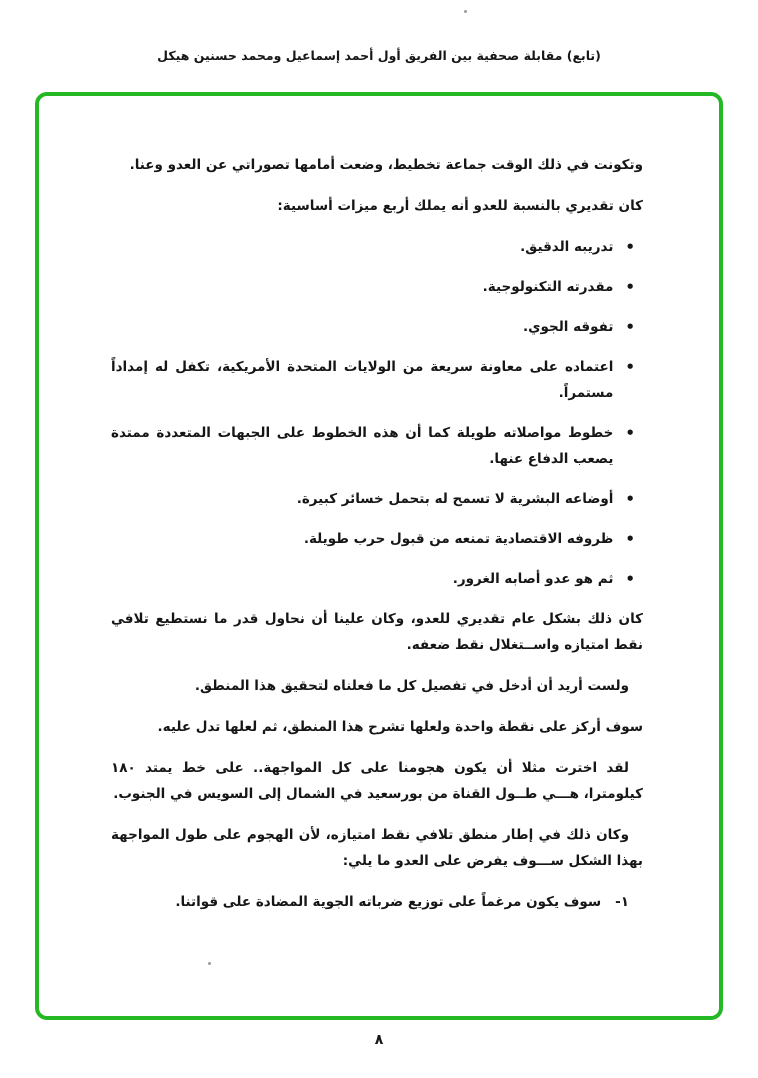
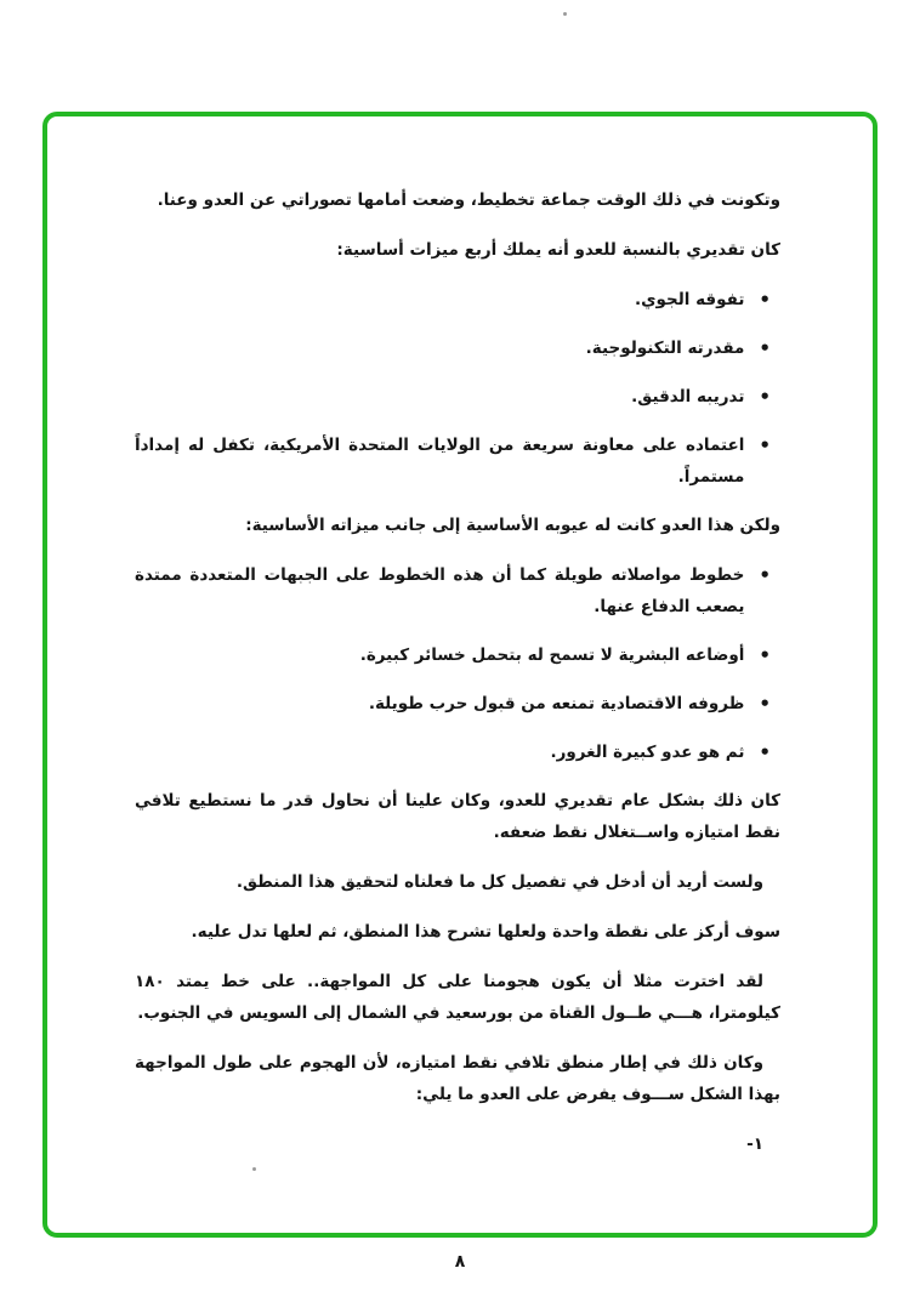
- (تابع) مقابلة صحفية بين الفريق أول أحمد إسماعيل ومحمد حسنين هيكل
  وتكونت في ذلك الوقت جماعة تخطيط، وضعت أمامها تصوراتي عن العدو وعنا.
  كان تقديري بالنسبة للعدو أنه يملك أربع ميزات أساسية:
  •
- تدريبه الدقيق.
+ تفوقه الجوي.
  •
  مقدرته التكنولوجية.
  •
- تفوقه الجوي.
+ تدريبه الدقيق.
  •
  اعتماده على معاونة سريعة من الولايات المتحدة الأمريكية، تكفل له إمداداً مستمراً.
+ ولكن هذا العدو كانت له عيوبه الأساسية إلى جانب ميزاته الأساسية:
  •
  خطوط مواصلاته طويلة كما أن هذه الخطوط على الجبهات المتعددة ممتدة يصعب الدفاع عنها.
  •
  أوضاعه البشرية لا تسمح له بتحمل خسائر كبيرة.
  •
  ظروفه الاقتصادية تمنعه من قبول حرب طويلة.
  •
- ثم هو عدو أصابه الغرور.
+ ثم هو عدو كبيرة الغرور.
  كان ذلك بشكل عام تقديري للعدو، وكان علينا أن نحاول قدر ما نستطيع تلافي نقط امتيازه واســتغلال نقط ضعفه.
  ولست أريد أن أدخل في تفصيل كل ما فعلناه لتحقيق هذا المنطق.
  سوف أركز على نقطة واحدة ولعلها تشرح هذا المنطق، ثم لعلها تدل عليه.
  لقد اخترت مثلا أن يكون هجومنا على كل المواجهة.. على خط يمتد ١٨٠ كيلومترا، هـــي طــول القناة من بورسعيد في الشمال إلى السويس في الجنوب.
  وكان ذلك في إطار منطق تلافي نقط امتيازه، لأن الهجوم على طول المواجهة بهذا الشكل ســـوف يفرض على العدو ما يلي:
  ١-
- سوف يكون مرغماً على توزيع ضرباته الجوية المضادة على قواتنا.
  ٨
